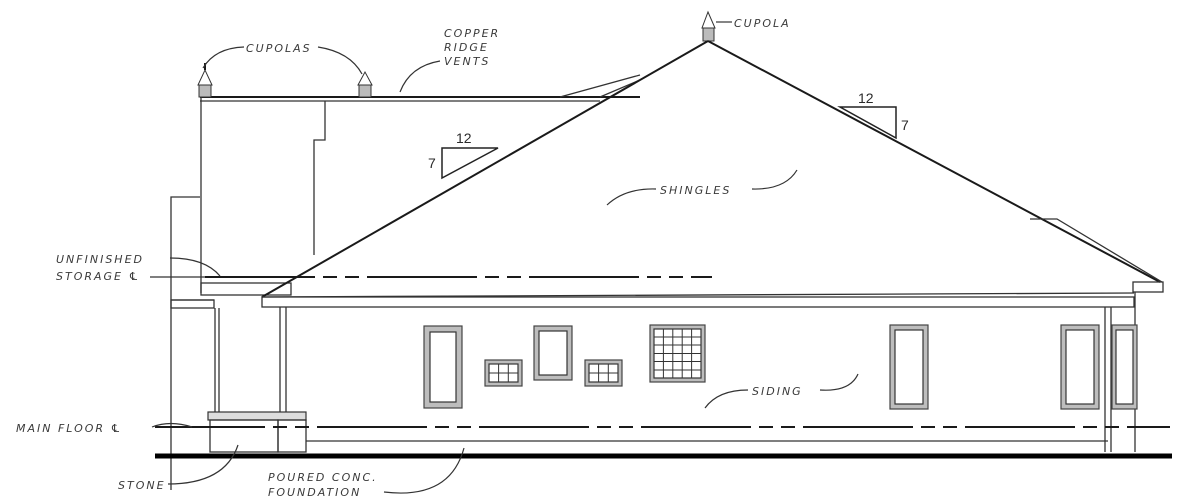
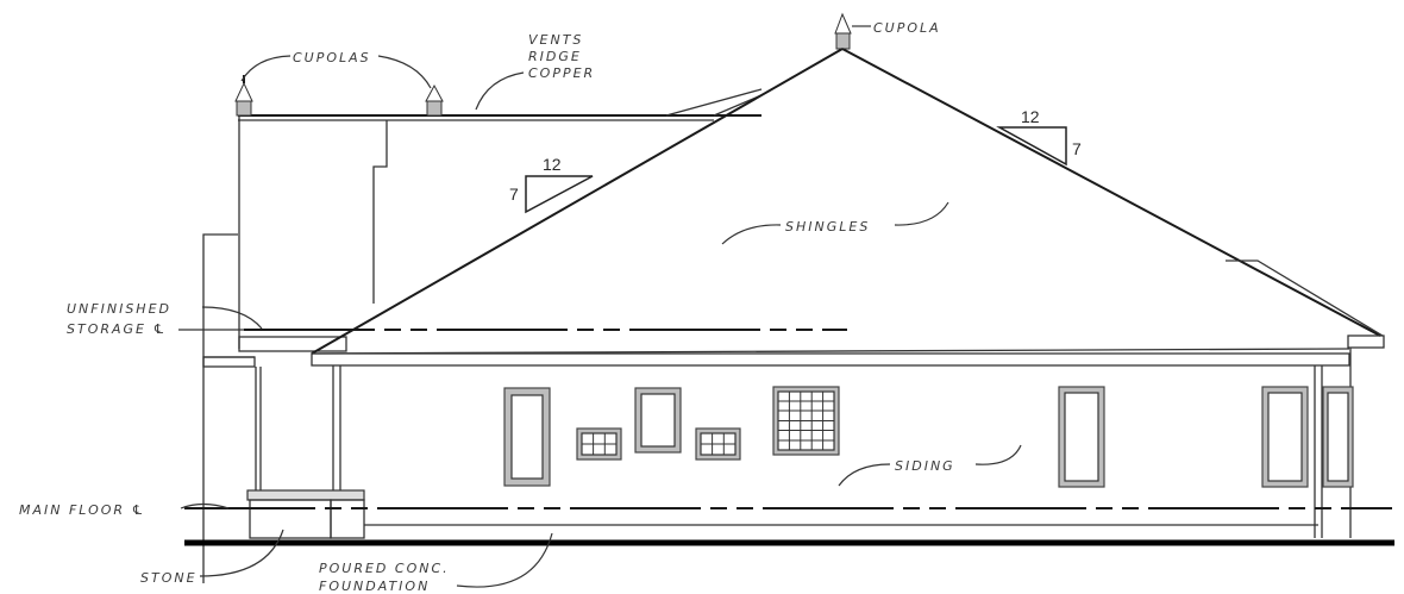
  12
  7
  12
  7
  CUPOLAS
- COPPER
+ VENTS
  RIDGE
- VENTS
+ COPPER
  CUPOLA
  UNFINISHED
  STORAGE ℄
  SHINGLES
  SIDING
  MAIN FLOOR ℄
  STONE
  POURED CONC.
  FOUNDATION
